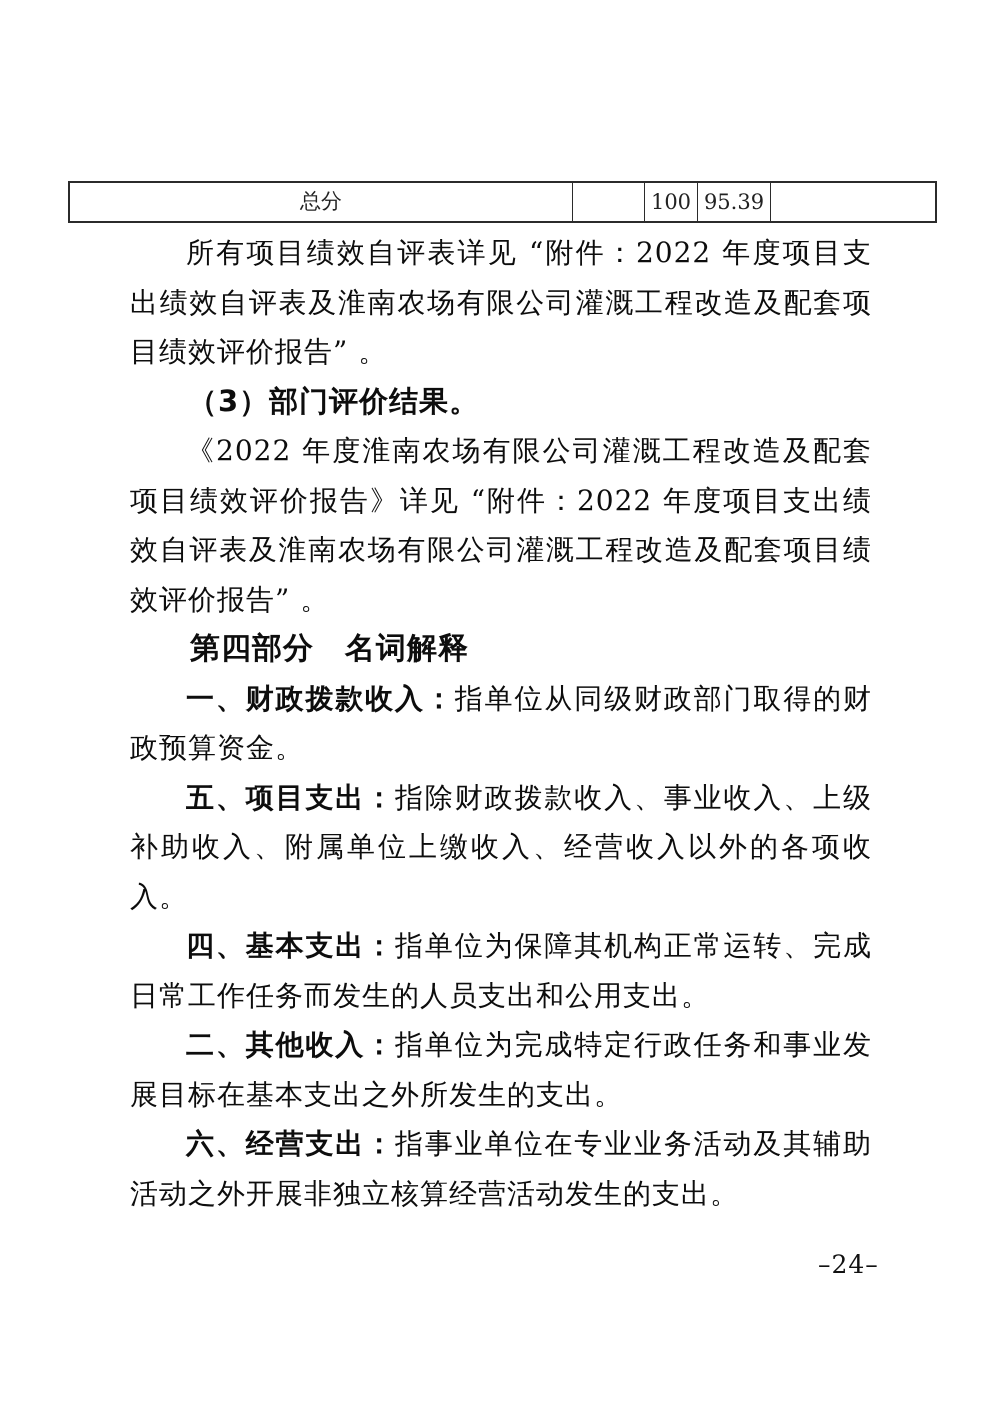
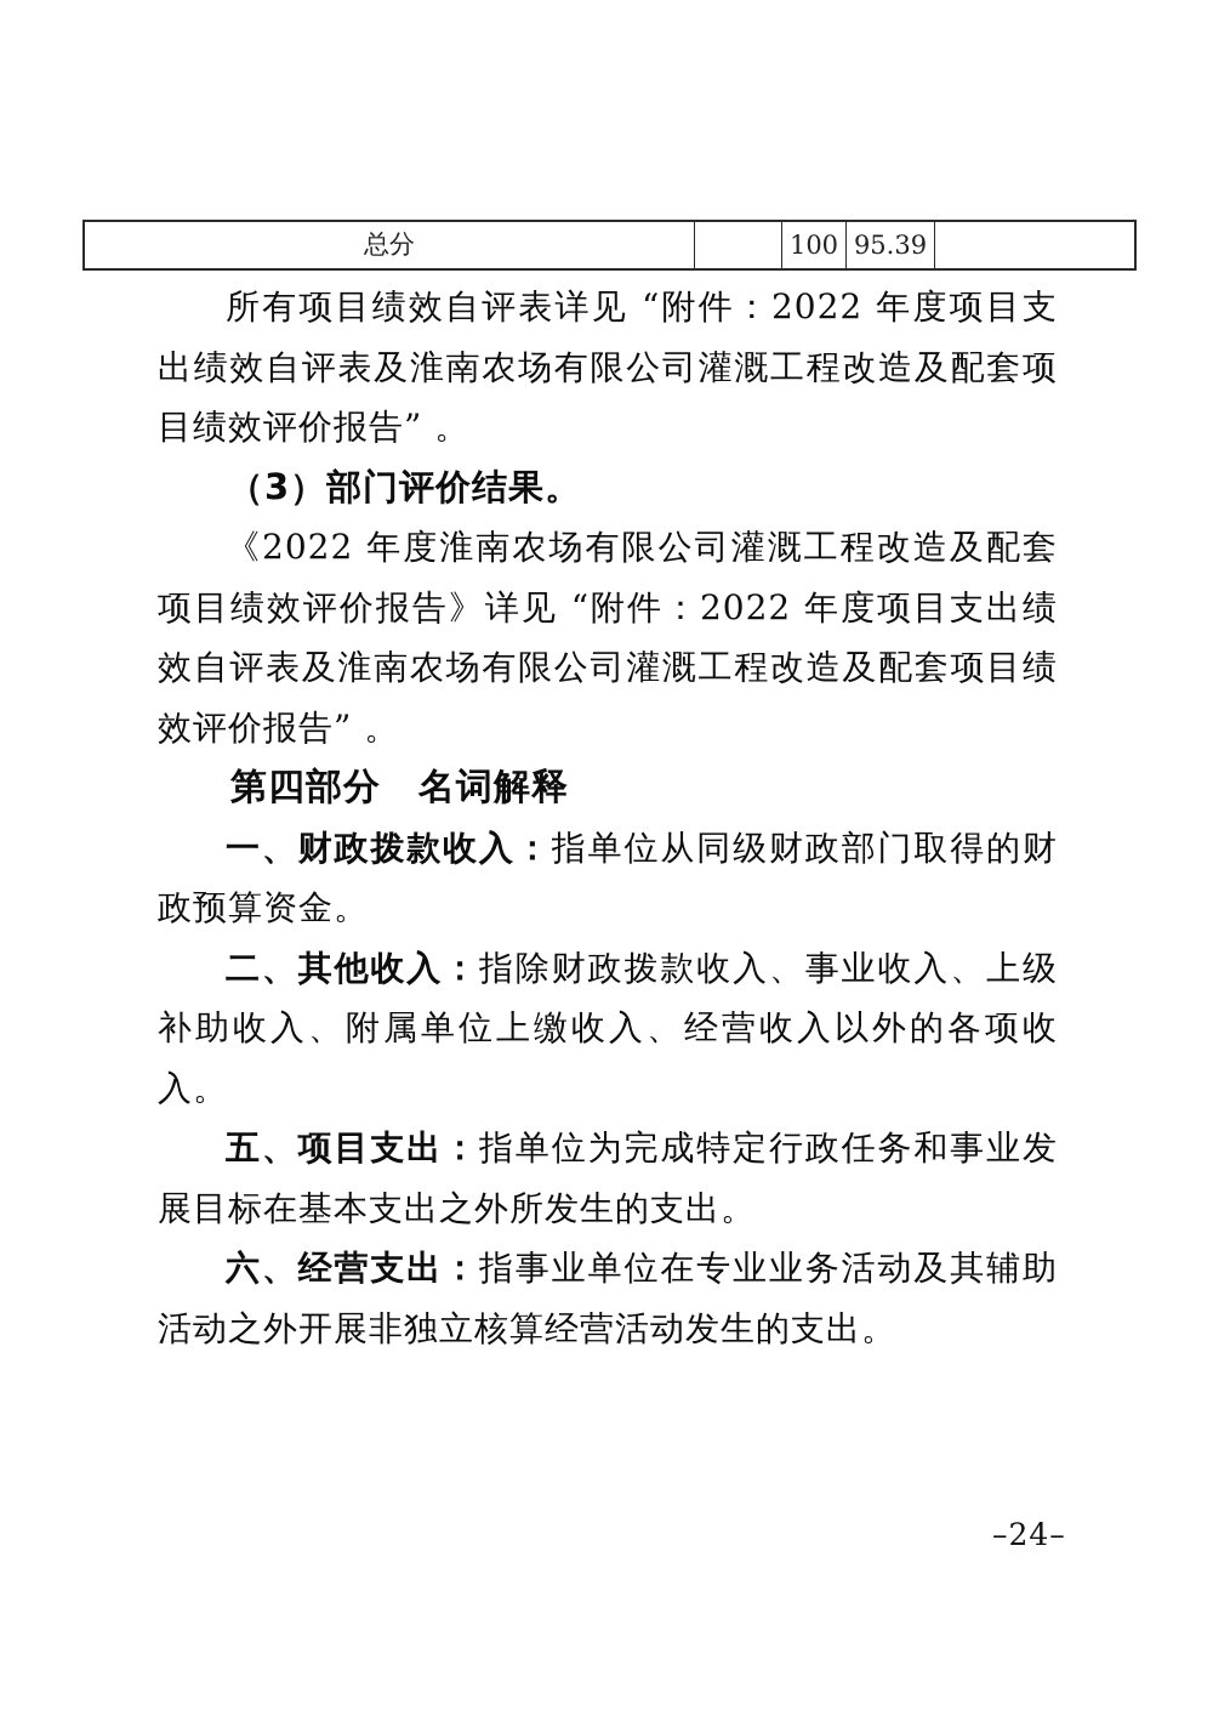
  总分
  100
  95.39
  所有项目绩效自评表详见 “附件：2022 年度项目支出绩效自评表及淮南农场有限公司灌溉工程改造及配套项目绩效评价报告” 。
  （3）部门评价结果。
  《2022 年度淮南农场有限公司灌溉工程改造及配套项目绩效评价报告》详见 “附件：2022 年度项目支出绩效自评表及淮南农场有限公司灌溉工程改造及配套项目绩效评价报告” 。
  第四部分 名词解释
  一、财政拨款收入：指单位从同级财政部门取得的财政预算资金。
- 五、项目支出：指除财政拨款收入、事业收入、上级补助收入、附属单位上缴收入、经营收入以外的各项收入。
+ 二、其他收入：指除财政拨款收入、事业收入、上级补助收入、附属单位上缴收入、经营收入以外的各项收入。
- 四、基本支出：指单位为保障其机构正常运转、完成日常工作任务而发生的人员支出和公用支出。
- 二、其他收入：指单位为完成特定行政任务和事业发展目标在基本支出之外所发生的支出。
+ 五、项目支出：指单位为完成特定行政任务和事业发展目标在基本支出之外所发生的支出。
  六、经营支出：指事业单位在专业业务活动及其辅助活动之外开展非独立核算经营活动发生的支出。
  –24–
